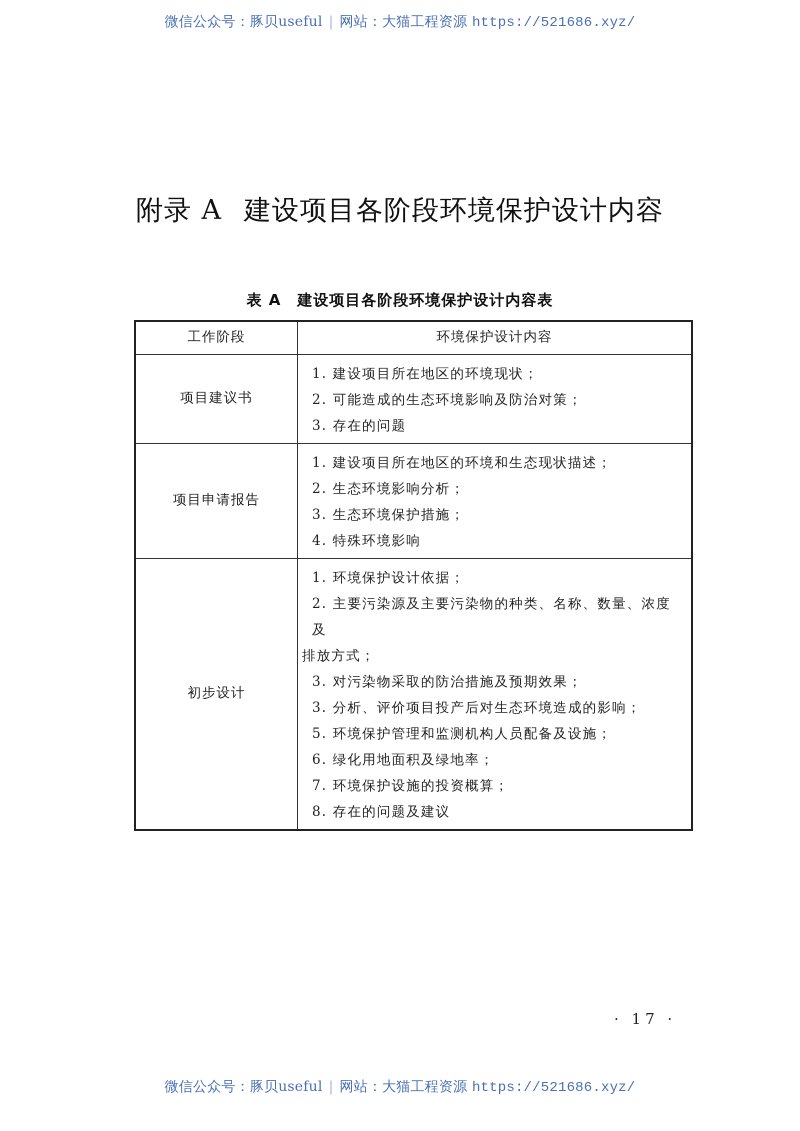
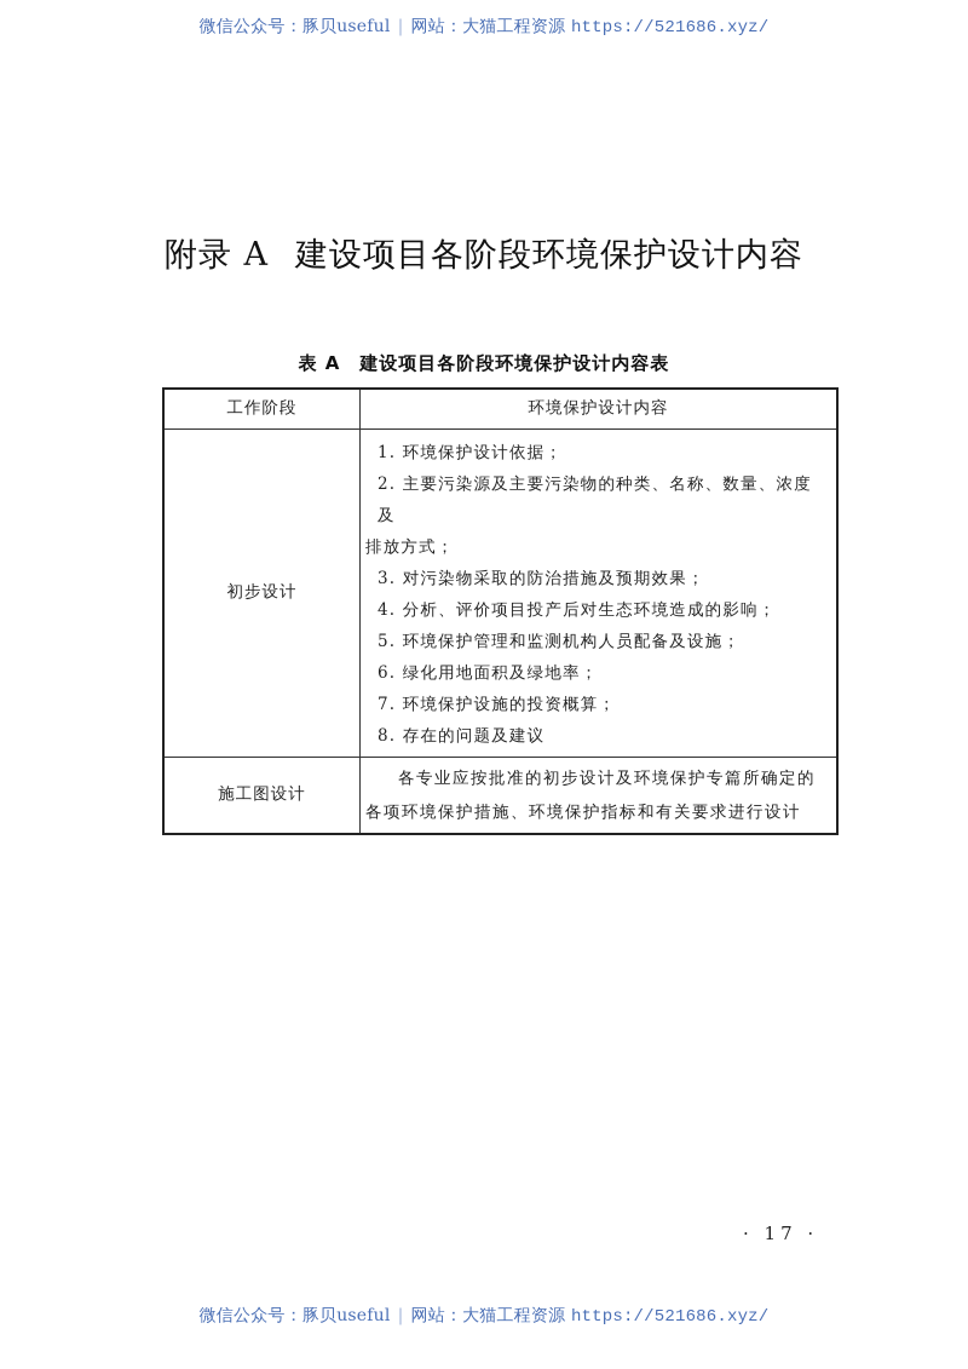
  微信公众号：豚贝useful | 网站：大猫工程资源 https://521686.xyz/
  附录 A 建设项目各阶段环境保护设计内容
  表 A 建设项目各阶段环境保护设计内容表
  工作阶段	环境保护设计内容
- 项目建议书	1. 建设项目所在地区的环境现状； 2. 可能造成的生态环境影响及防治对策； 3. 存在的问题
- 项目申请报告	1. 建设项目所在地区的环境和生态现状描述； 2. 生态环境影响分析； 3. 生态环境保护措施； 4. 特殊环境影响
- 初步设计	1. 环境保护设计依据； 2. 主要污染源及主要污染物的种类、名称、数量、浓度及 排放方式； 3. 对污染物采取的防治措施及预期效果； 3. 分析、评价项目投产后对生态环境造成的影响； 5. 环境保护管理和监测机构人员配备及设施； 6. 绿化用地面积及绿地率； 7. 环境保护设施的投资概算； 8. 存在的问题及建议
+ 初步设计	1. 环境保护设计依据； 2. 主要污染源及主要污染物的种类、名称、数量、浓度及 排放方式； 3. 对污染物采取的防治措施及预期效果； 4. 分析、评价项目投产后对生态环境造成的影响； 5. 环境保护管理和监测机构人员配备及设施； 6. 绿化用地面积及绿地率； 7. 环境保护设施的投资概算； 8. 存在的问题及建议
+ 施工图设计	各专业应按批准的初步设计及环境保护专篇所确定的各项环境保护措施、环境保护指标和有关要求进行设计
  · 17 ·
  微信公众号：豚贝useful | 网站：大猫工程资源 https://521686.xyz/
